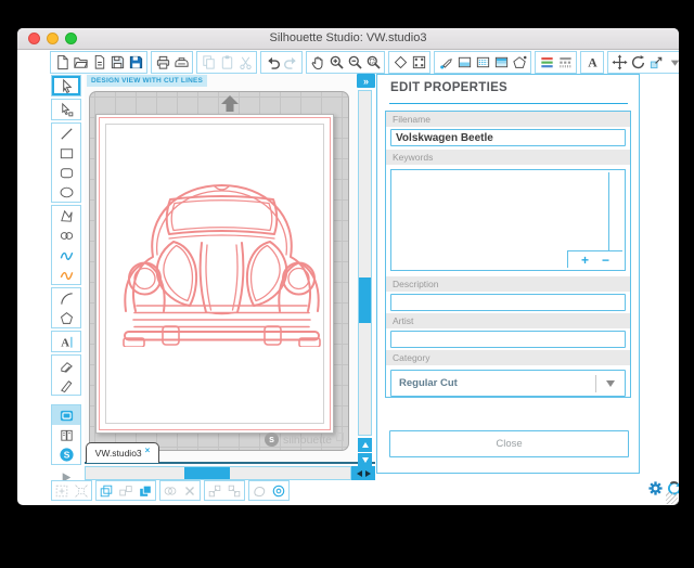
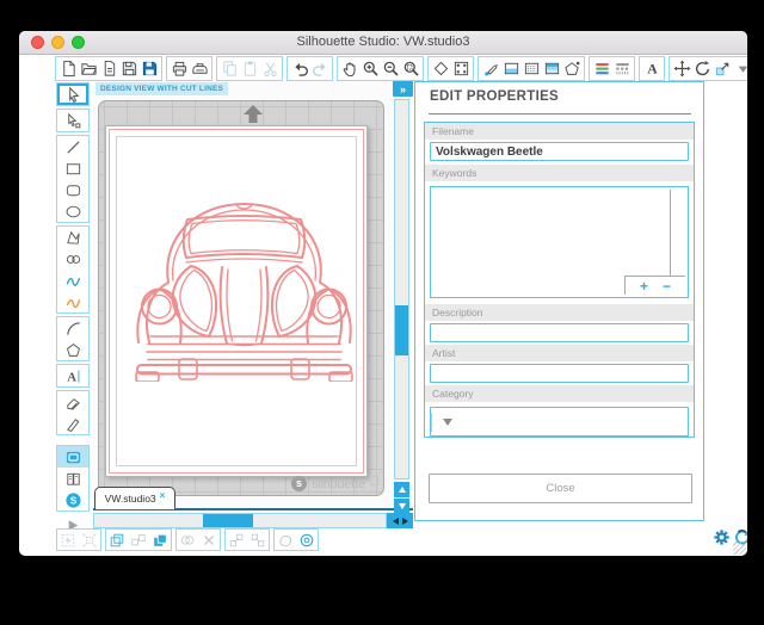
  Silhouette Studio: VW.studio3
  S
  s
  silhouette
  VW.studio3
  ×
  »
  EDIT PROPERTIES
  Filename
  Volskwagen Beetle
  Keywords
  +
  −
  Description
  Artist
  Category
- Regular Cut
  Close
